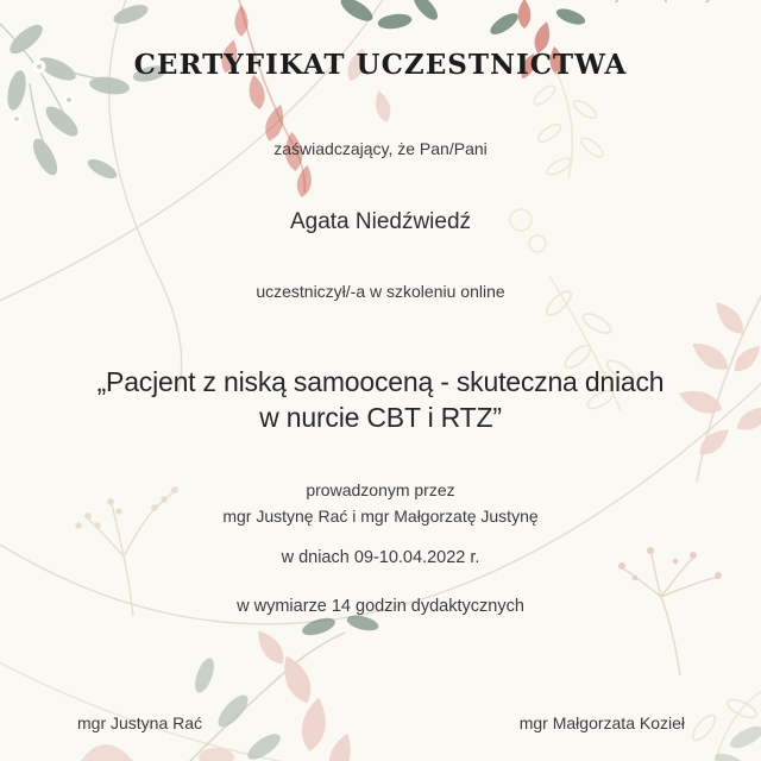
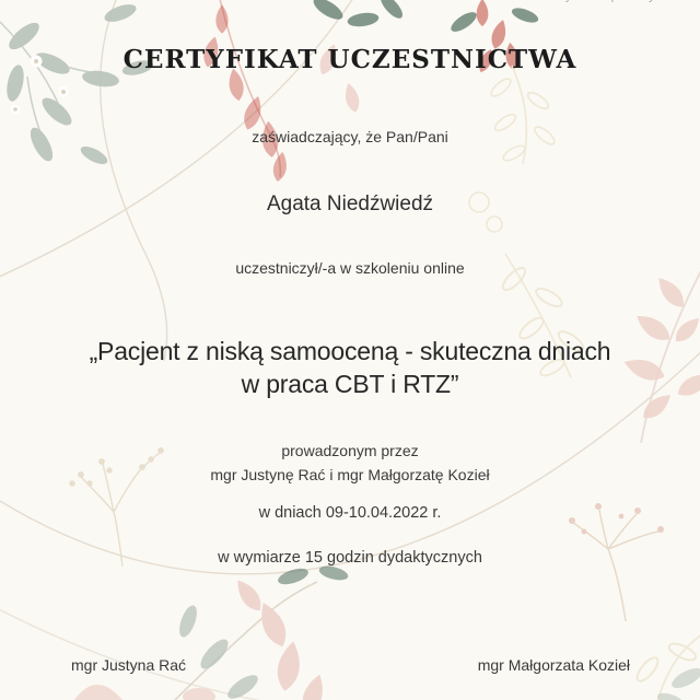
  CERTYFIKAT UCZESTNICTWA
  zaświadczający, że Pan/Pani
  Agata Niedźwiedź
  uczestniczył/-a w szkoleniu online
  „Pacjent z niską samooceną - skuteczna dniach
- w nurcie CBT i RTZ”
+ w praca CBT i RTZ”
  prowadzonym przez
- mgr Justynę Rać i mgr Małgorzatę Justynę
+ mgr Justynę Rać i mgr Małgorzatę Kozieł
  w dniach 09-10.04.2022 r.
- w wymiarze 14 godzin dydaktycznych
+ w wymiarze 15 godzin dydaktycznych
  mgr Justyna Rać
  mgr Małgorzata Kozieł
